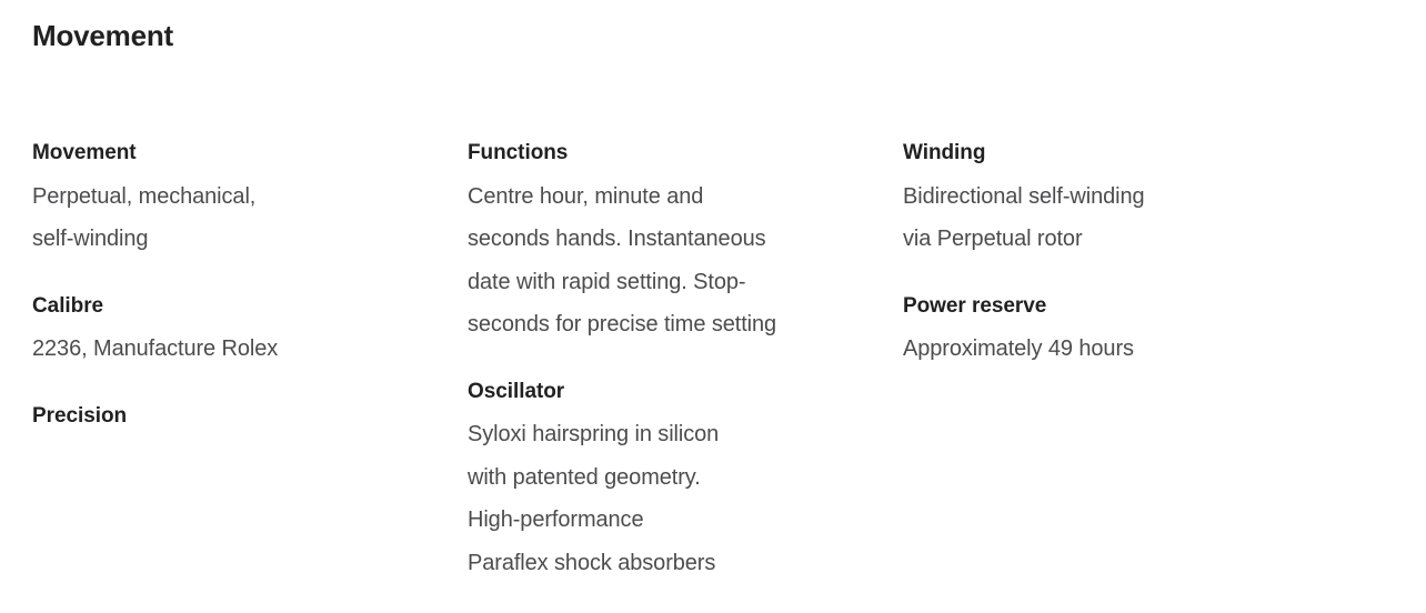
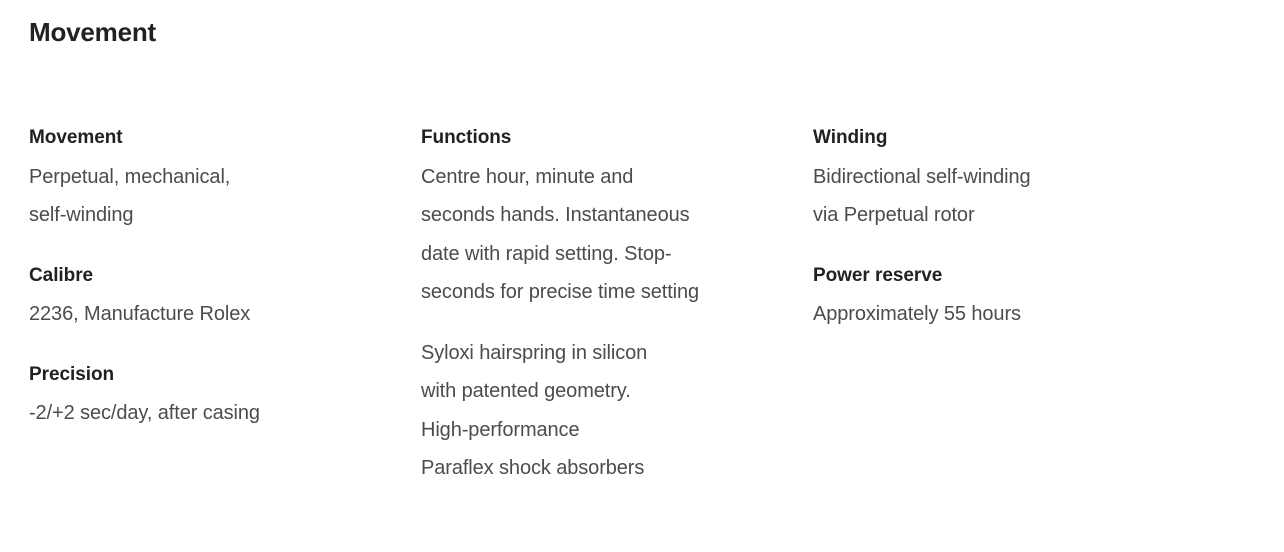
  Movement
  Movement
  Perpetual, mechanical,
  self-winding
  Calibre
  2236, Manufacture Rolex
  Precision
+ -2/+2 sec/day, after casing
  Functions
  Centre hour, minute and
  seconds hands. Instantaneous
  date with rapid setting. Stop-
  seconds for precise time setting
- Oscillator
  Syloxi hairspring in silicon
  with patented geometry.
  High-performance
  Paraflex shock absorbers
  Winding
  Bidirectional self-winding
  via Perpetual rotor
  Power reserve
- Approximately 49 hours
+ Approximately 55 hours
